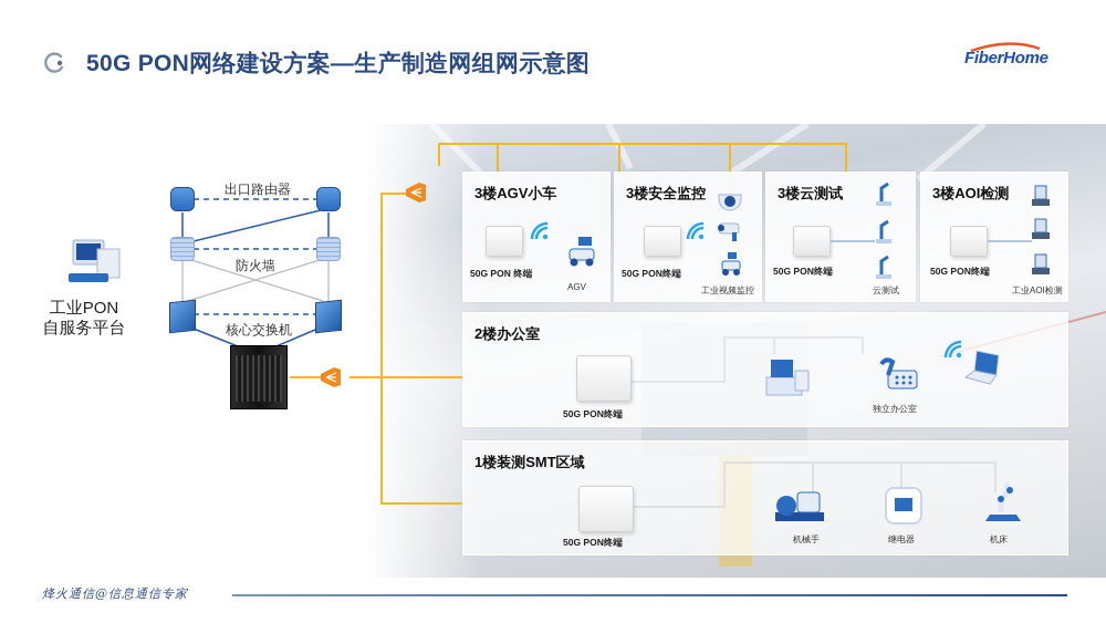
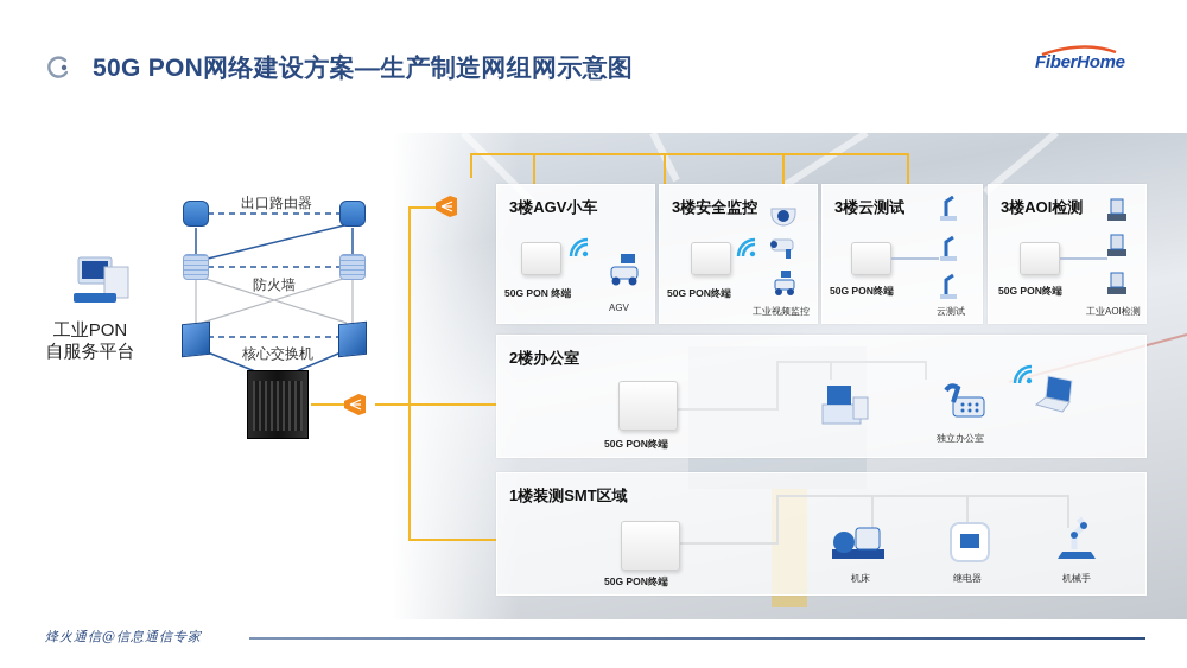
  50G PON网络建设方案—生产制造网组网示意图
  FiberHome
  工业PON
  自服务平台
  出口路由器
  防火墙
  核心交换机
  3楼AGV小车
  50G PON 终端
  AGV
  3楼安全监控
  50G PON终端
  工业视频监控
  3楼云测试
  50G PON终端
  云测试
  3楼AOI检测
  50G PON终端
  工业AOI检测
  2楼办公室
  50G PON终端
  独立办公室
  1楼装测SMT区域
  50G PON终端
- 机械手
+ 机床
  继电器
- 机床
+ 机械手
  烽火通信@信息通信专家
